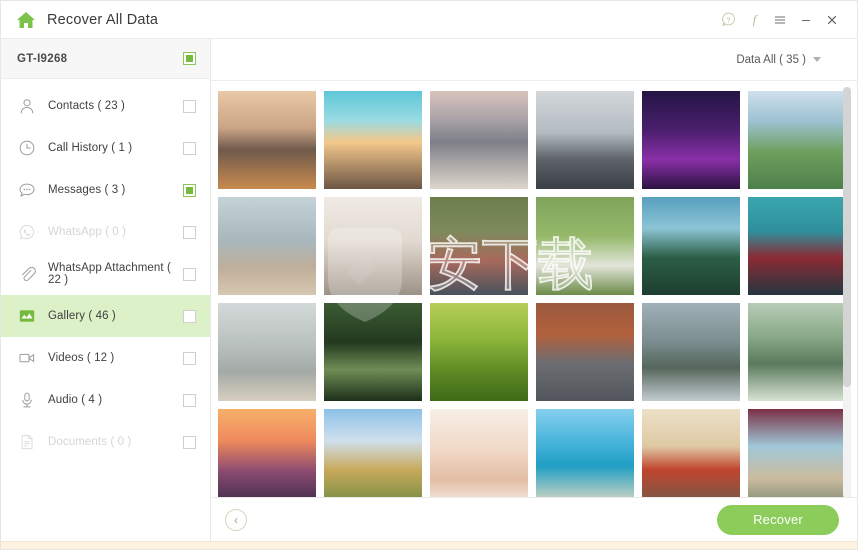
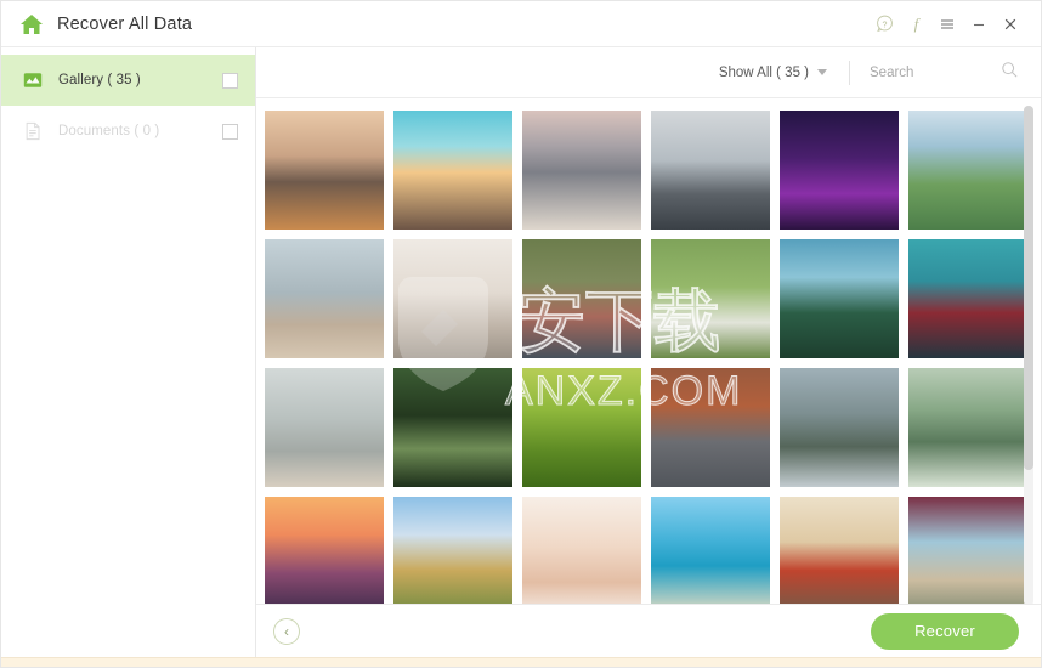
  Recover All Data
  f
- GT-I9268
- Contacts ( 23 )
- Call History ( 1 )
- Messages ( 3 )
- WhatsApp ( 0 )
- WhatsApp Attachment ( 22 )
- Gallery ( 46 )
+ Gallery ( 35 )
- Videos ( 12 )
- Audio ( 4 )
  Documents ( 0 )
- Data All ( 35 )
+ Show All ( 35 )
+ Search
  安下载
+ ANXZ.COM
  ‹
  Recover
